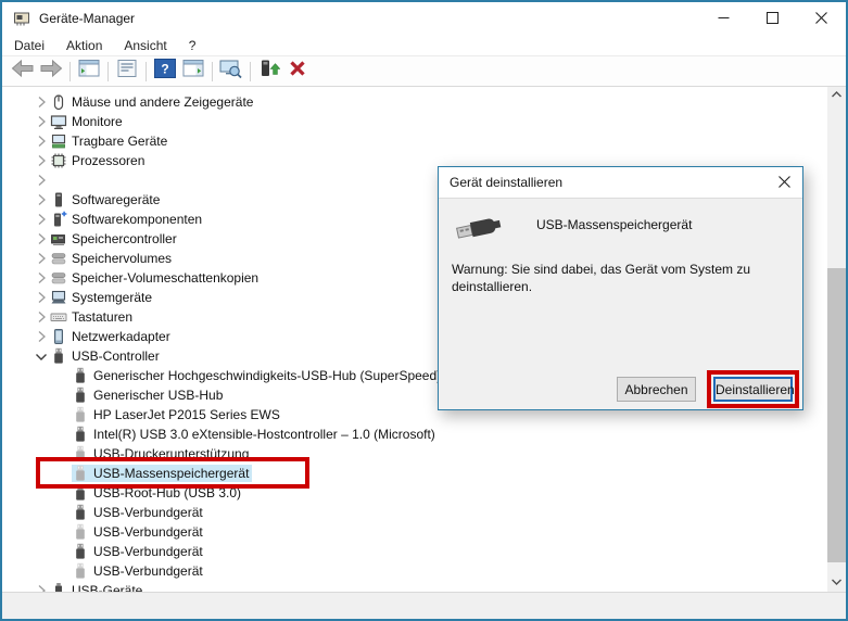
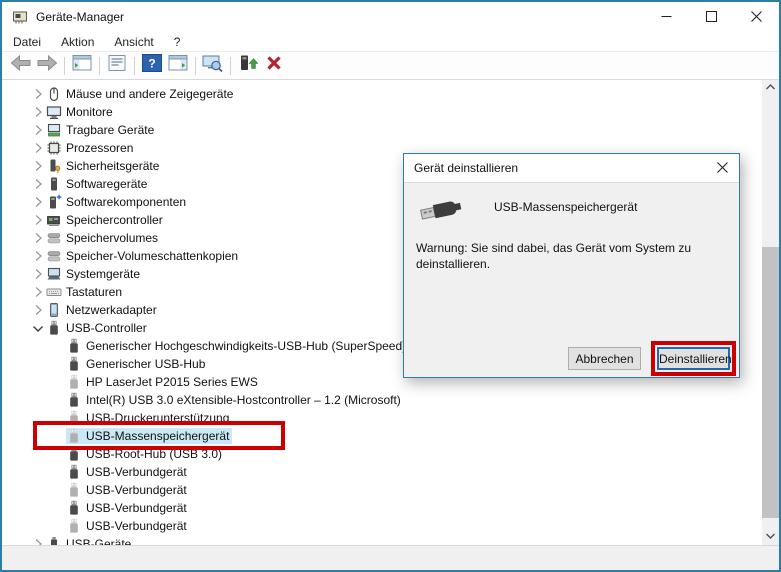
  Geräte-Manager
  Datei
  Aktion
  Ansicht
  ?
  ?
  Mäuse und andere Zeigegeräte
  Monitore
  Tragbare Geräte
  Prozessoren
+ Sicherheitsgeräte
  Softwaregeräte
  Softwarekomponenten
  Speichercontroller
  Speichervolumes
  Speicher-Volumeschattenkopien
  Systemgeräte
  Tastaturen
  Netzwerkadapter
  USB-Controller
  Generischer Hochgeschwindigkeits-USB-Hub (SuperSpeed
  Generischer USB-Hub
  HP LaserJet P2015 Series EWS
- Intel(R) USB 3.0 eXtensible-Hostcontroller – 1.0 (Microsoft)
+ Intel(R) USB 3.0 eXtensible-Hostcontroller – 1.2 (Microsoft)
  USB-Druckerunterstützung
  USB-Massenspeichergerät
  USB-Root-Hub (USB 3.0)
  USB-Verbundgerät
  USB-Verbundgerät
  USB-Verbundgerät
  USB-Verbundgerät
  USB-Geräte
  Gerät deinstallieren
  USB-Massenspeichergerät
  Warnung: Sie sind dabei, das Gerät vom System zu deinstallieren.
  Abbrechen
  Deinstallieren
